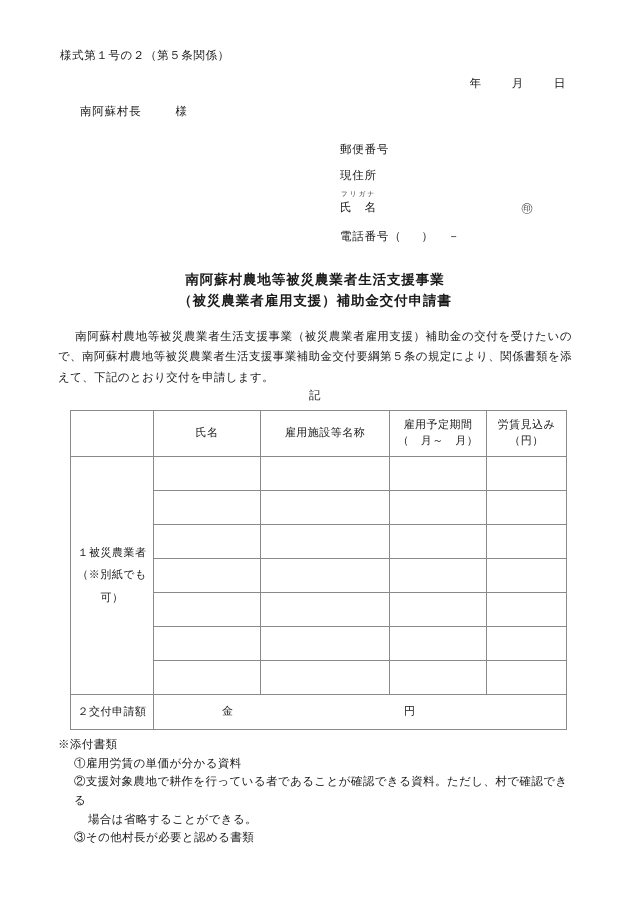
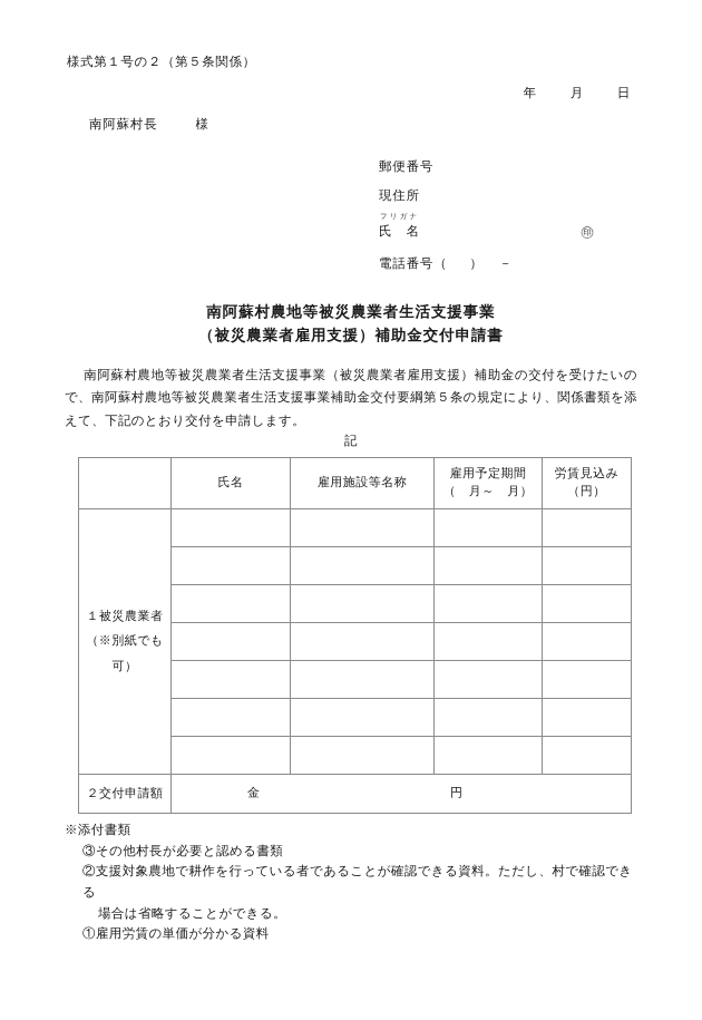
  様式第１号の２（第５条関係）
  年 月 日
  南阿蘇村長 様
  郵便番号
  現住所
  氏 名
  ㊞
  電話番号（ ） －
  南阿蘇村農地等被災農業者生活支援事業
  （被災農業者雇用支援）補助金交付申請書
  南阿蘇村農地等被災農業者生活支援事業（被災農業者雇用支援）補助金の交付を受けたいので、南阿蘇村農地等被災農業者生活支援事業補助金交付要綱第５条の規定により、関係書類を添えて、下記のとおり交付を申請します。
  記
  	氏名	雇用施設等名称	雇用予定期間 （ 月～ 月）	労賃見込み （円）
  １被災農業者 （※別紙でも可）
  ２交付申請額	金 円
  ※添付書類
- ①雇用労賃の単価が分かる資料
+ ③その他村長が必要と認める書類
  ②支援対象農地で耕作を行っている者であることが確認できる資料。ただし、村で確認できる
  場合は省略することができる。
- ③その他村長が必要と認める書類
+ ①雇用労賃の単価が分かる資料
